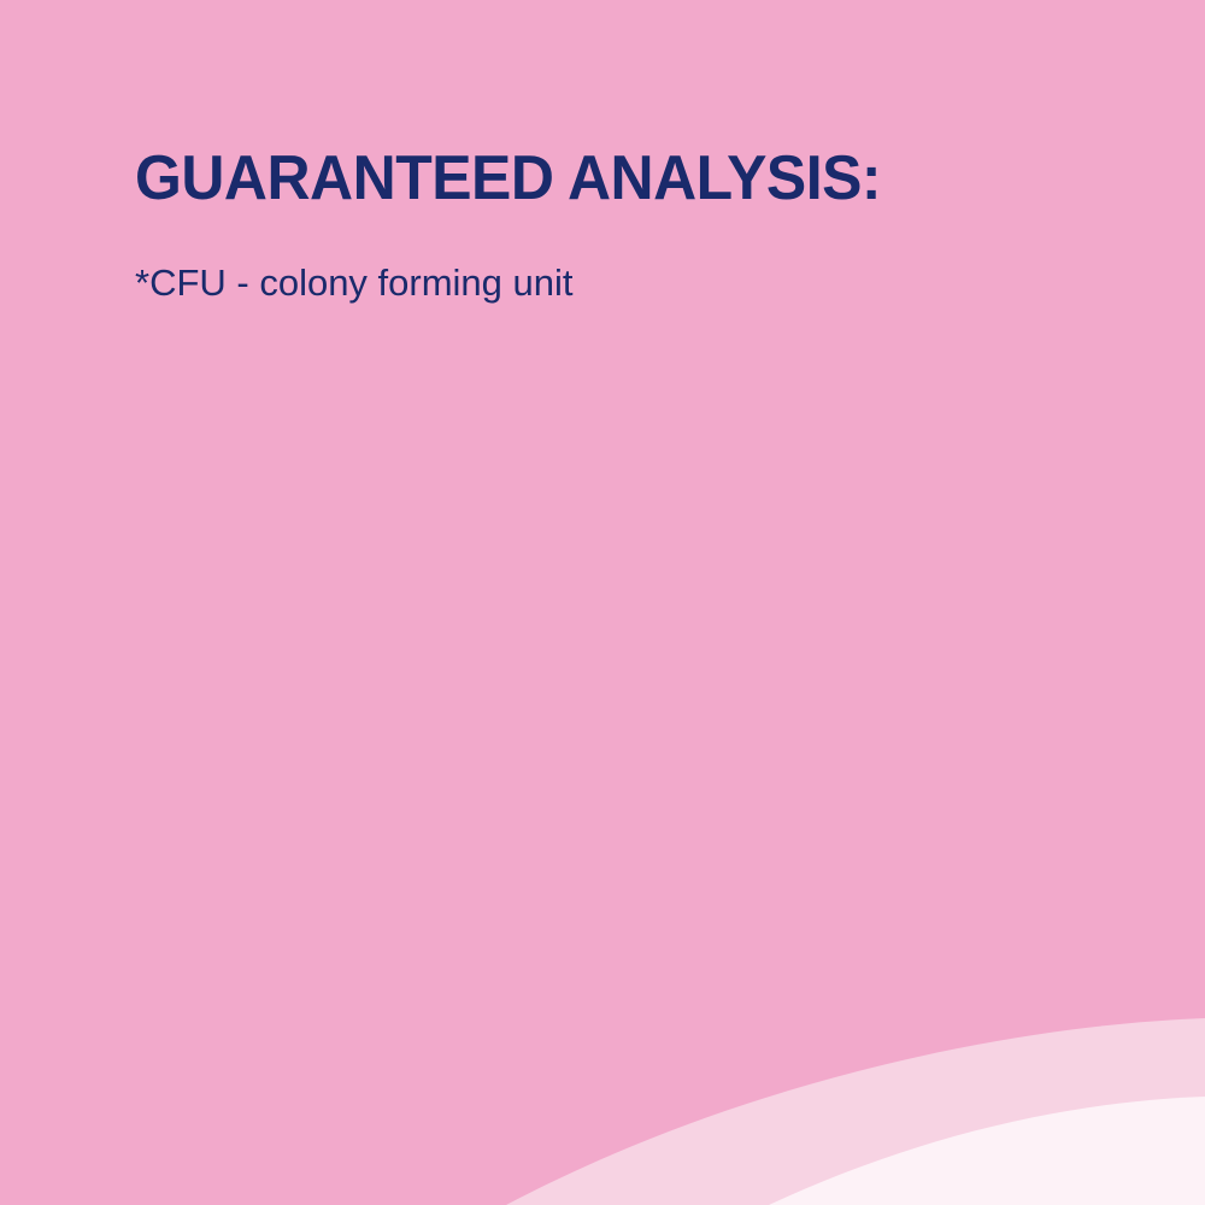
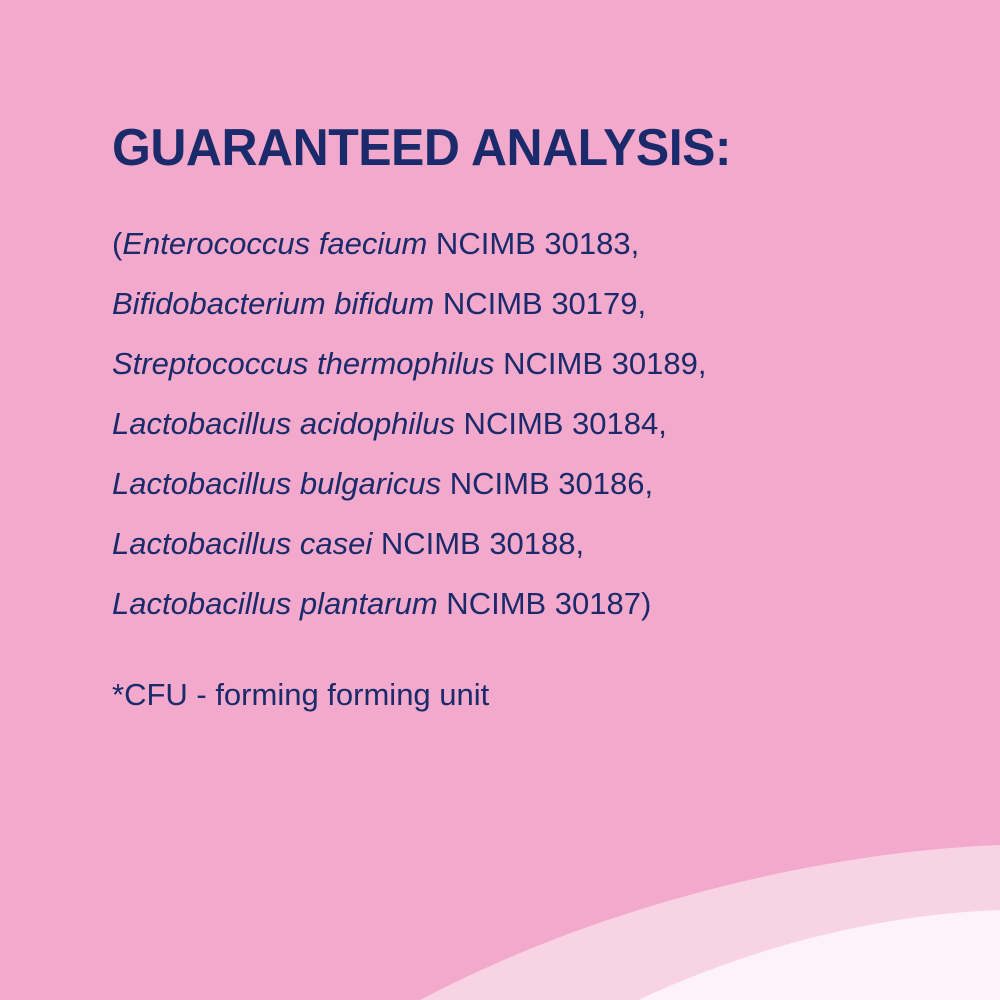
  GUARANTEED ANALYSIS:
+ (Enterococcus faecium NCIMB 30183,
+ Bifidobacterium bifidum NCIMB 30179,
+ Streptococcus thermophilus NCIMB 30189,
+ Lactobacillus acidophilus NCIMB 30184,
+ Lactobacillus bulgaricus NCIMB 30186,
+ Lactobacillus casei NCIMB 30188,
+ Lactobacillus plantarum NCIMB 30187)
- *CFU - colony forming unit
+ *CFU - forming forming unit
